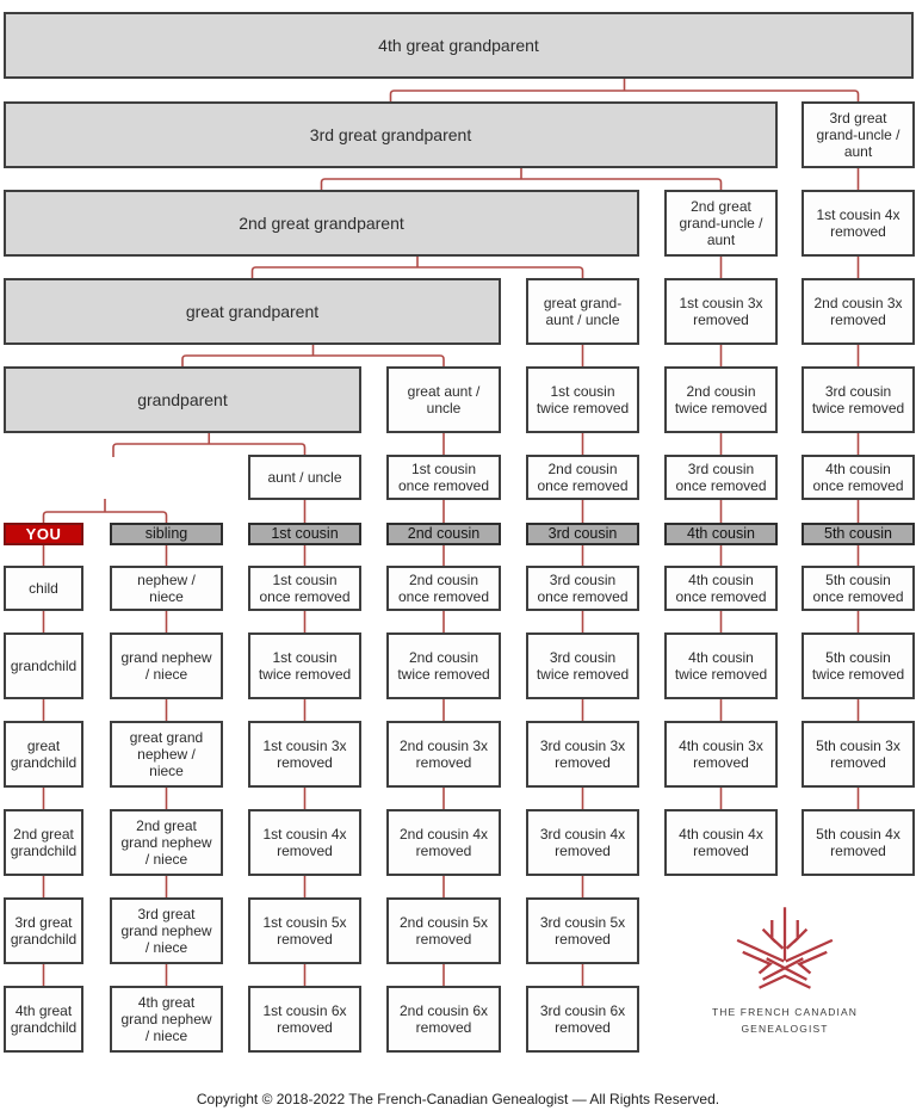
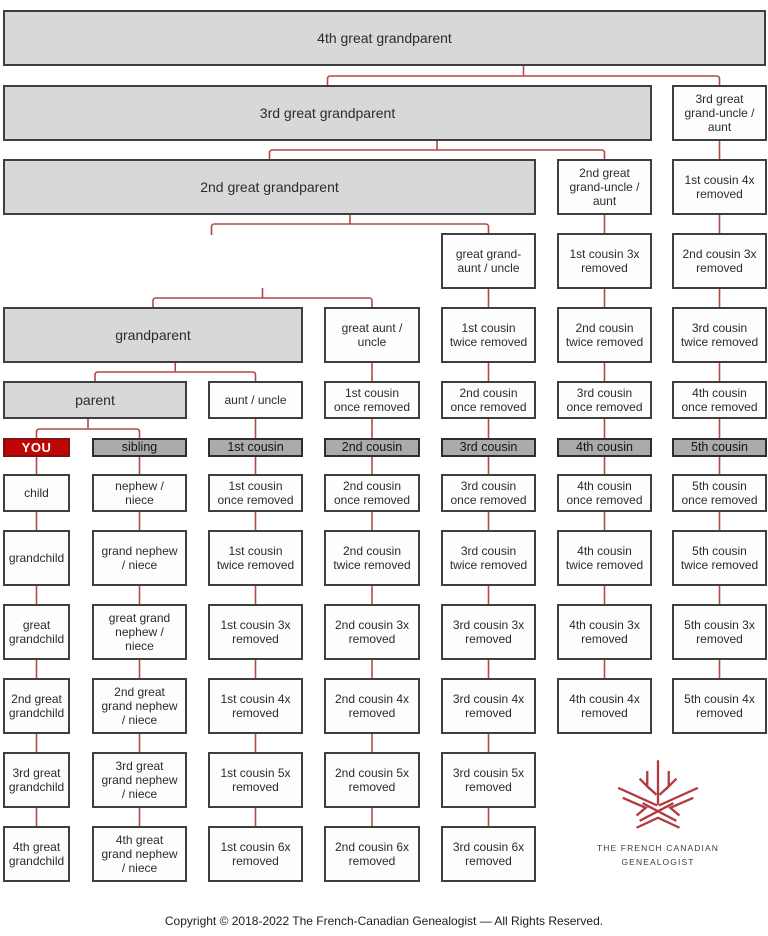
  4th great grandparent
  3rd great grandparent
  3rd great
  grand-uncle /
  aunt
  2nd great grandparent
  2nd great
  grand-uncle /
  aunt
  1st cousin 4x
  removed
- great grandparent
  great grand-
  aunt / uncle
  1st cousin 3x
  removed
  2nd cousin 3x
  removed
  grandparent
  great aunt /
  uncle
  1st cousin
  twice removed
  2nd cousin
  twice removed
  3rd cousin
  twice removed
+ parent
  aunt / uncle
  1st cousin
  once removed
  2nd cousin
  once removed
  3rd cousin
  once removed
  4th cousin
  once removed
  YOU
  sibling
  1st cousin
  2nd cousin
  3rd cousin
  4th cousin
  5th cousin
  child
  nephew /
  niece
  1st cousin
  once removed
  2nd cousin
  once removed
  3rd cousin
  once removed
  4th cousin
  once removed
  5th cousin
  once removed
  grandchild
  grand nephew
  / niece
  1st cousin
  twice removed
  2nd cousin
  twice removed
  3rd cousin
  twice removed
  4th cousin
  twice removed
  5th cousin
  twice removed
  great
  grandchild
  great grand
  nephew /
  niece
  1st cousin 3x
  removed
  2nd cousin 3x
  removed
  3rd cousin 3x
  removed
  4th cousin 3x
  removed
  5th cousin 3x
  removed
  2nd great
  grandchild
  2nd great
  grand nephew
  / niece
  1st cousin 4x
  removed
  2nd cousin 4x
  removed
  3rd cousin 4x
  removed
  4th cousin 4x
  removed
  5th cousin 4x
  removed
  3rd great
  grandchild
  3rd great
  grand nephew
  / niece
  1st cousin 5x
  removed
  2nd cousin 5x
  removed
  3rd cousin 5x
  removed
  4th great
  grandchild
  4th great
  grand nephew
  / niece
  1st cousin 6x
  removed
  2nd cousin 6x
  removed
  3rd cousin 6x
  removed
  THE FRENCH CANADIAN
  GENEALOGIST
  Copyright © 2018-2022 The French-Canadian Genealogist — All Rights Reserved.
